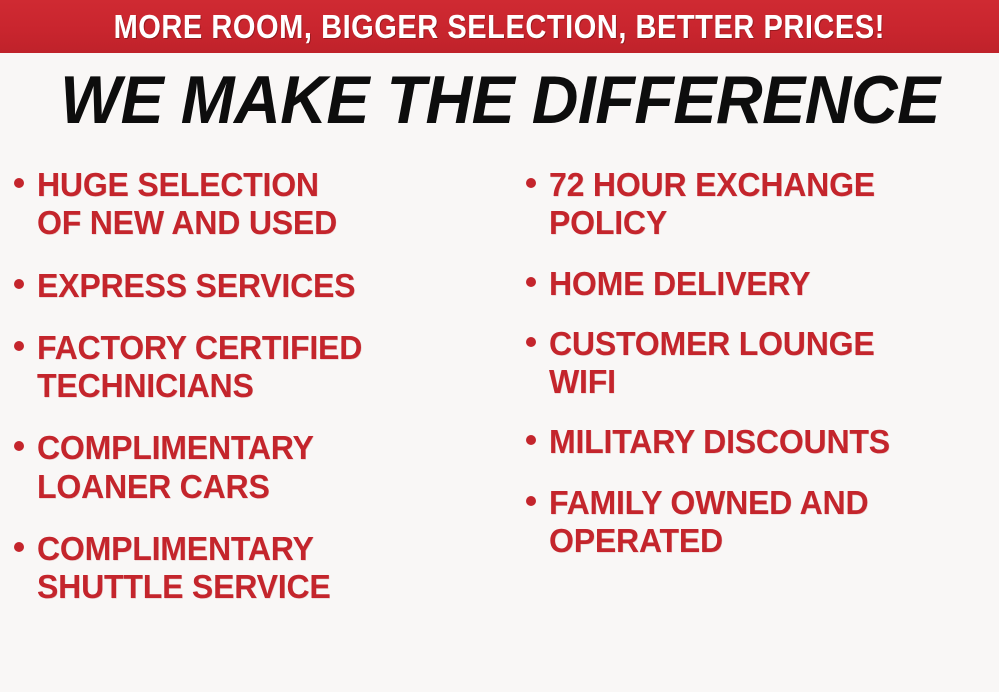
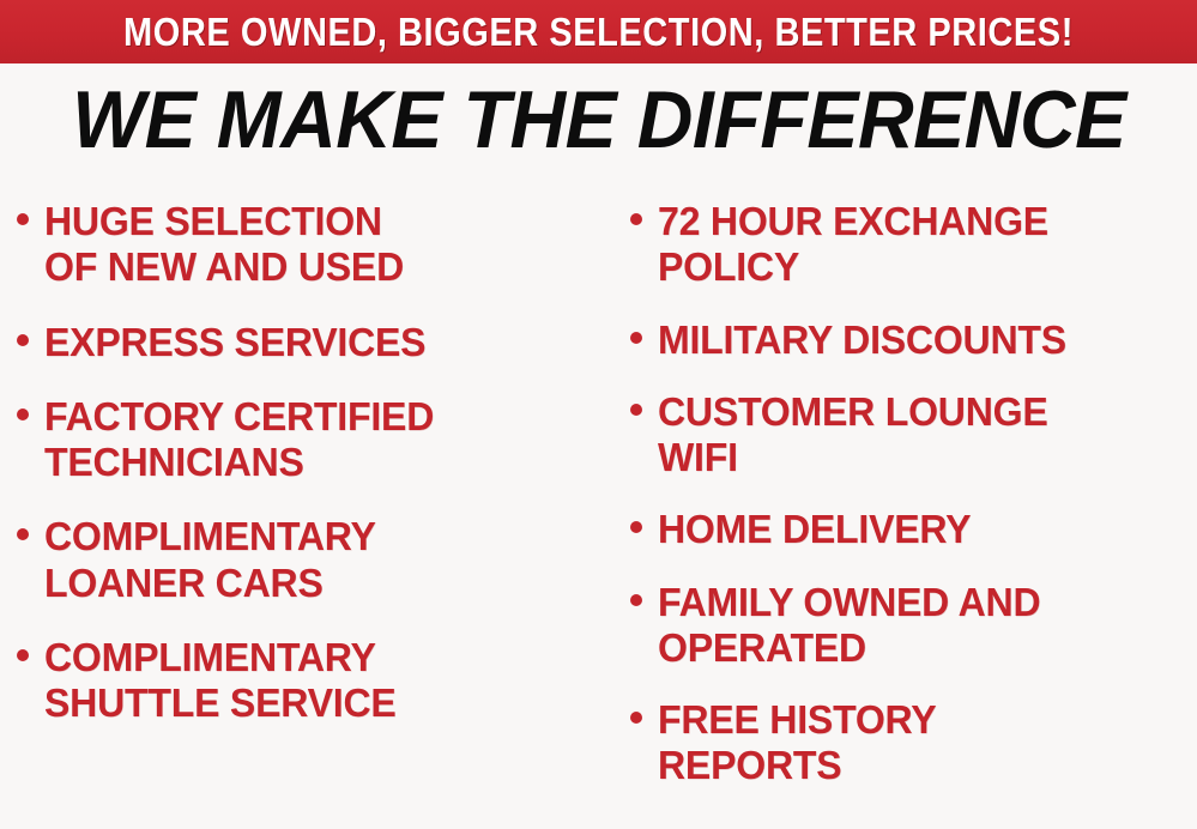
- MORE ROOM, BIGGER SELECTION, BETTER PRICES!
+ MORE OWNED, BIGGER SELECTION, BETTER PRICES!
  WE MAKE THE DIFFERENCE
  HUGE SELECTION
  OF NEW AND USED
  EXPRESS SERVICES
  FACTORY CERTIFIED
  TECHNICIANS
  COMPLIMENTARY
  LOANER CARS
  COMPLIMENTARY
  SHUTTLE SERVICE
  72 HOUR EXCHANGE
  POLICY
- HOME DELIVERY
+ MILITARY DISCOUNTS
  CUSTOMER LOUNGE
  WIFI
- MILITARY DISCOUNTS
+ HOME DELIVERY
  FAMILY OWNED AND
  OPERATED
+ FREE HISTORY
+ REPORTS
